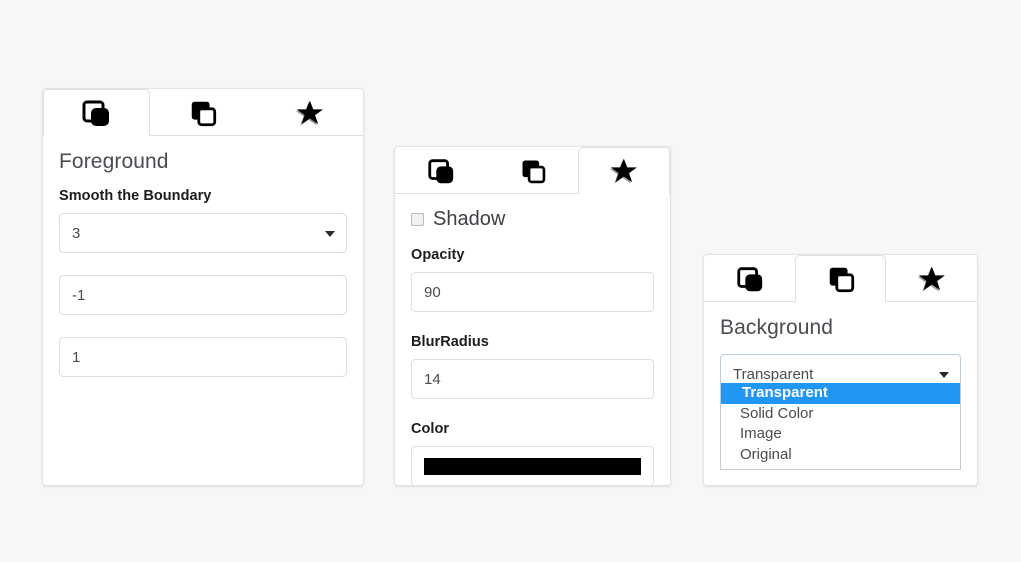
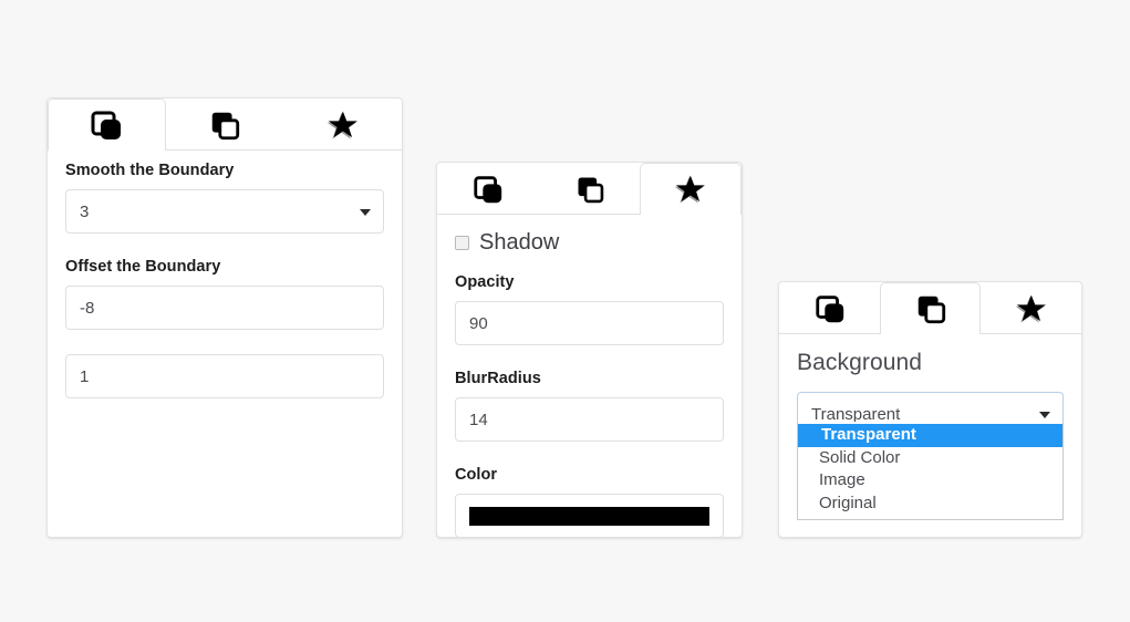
- Foreground
  Smooth the Boundary
  3
+ Offset the Boundary
- -1
+ -8
  1
  Shadow
  Opacity
  90
  BlurRadius
  14
  Color
  Background
  Transparent
  Transparent
  Solid Color
  Image
  Original
